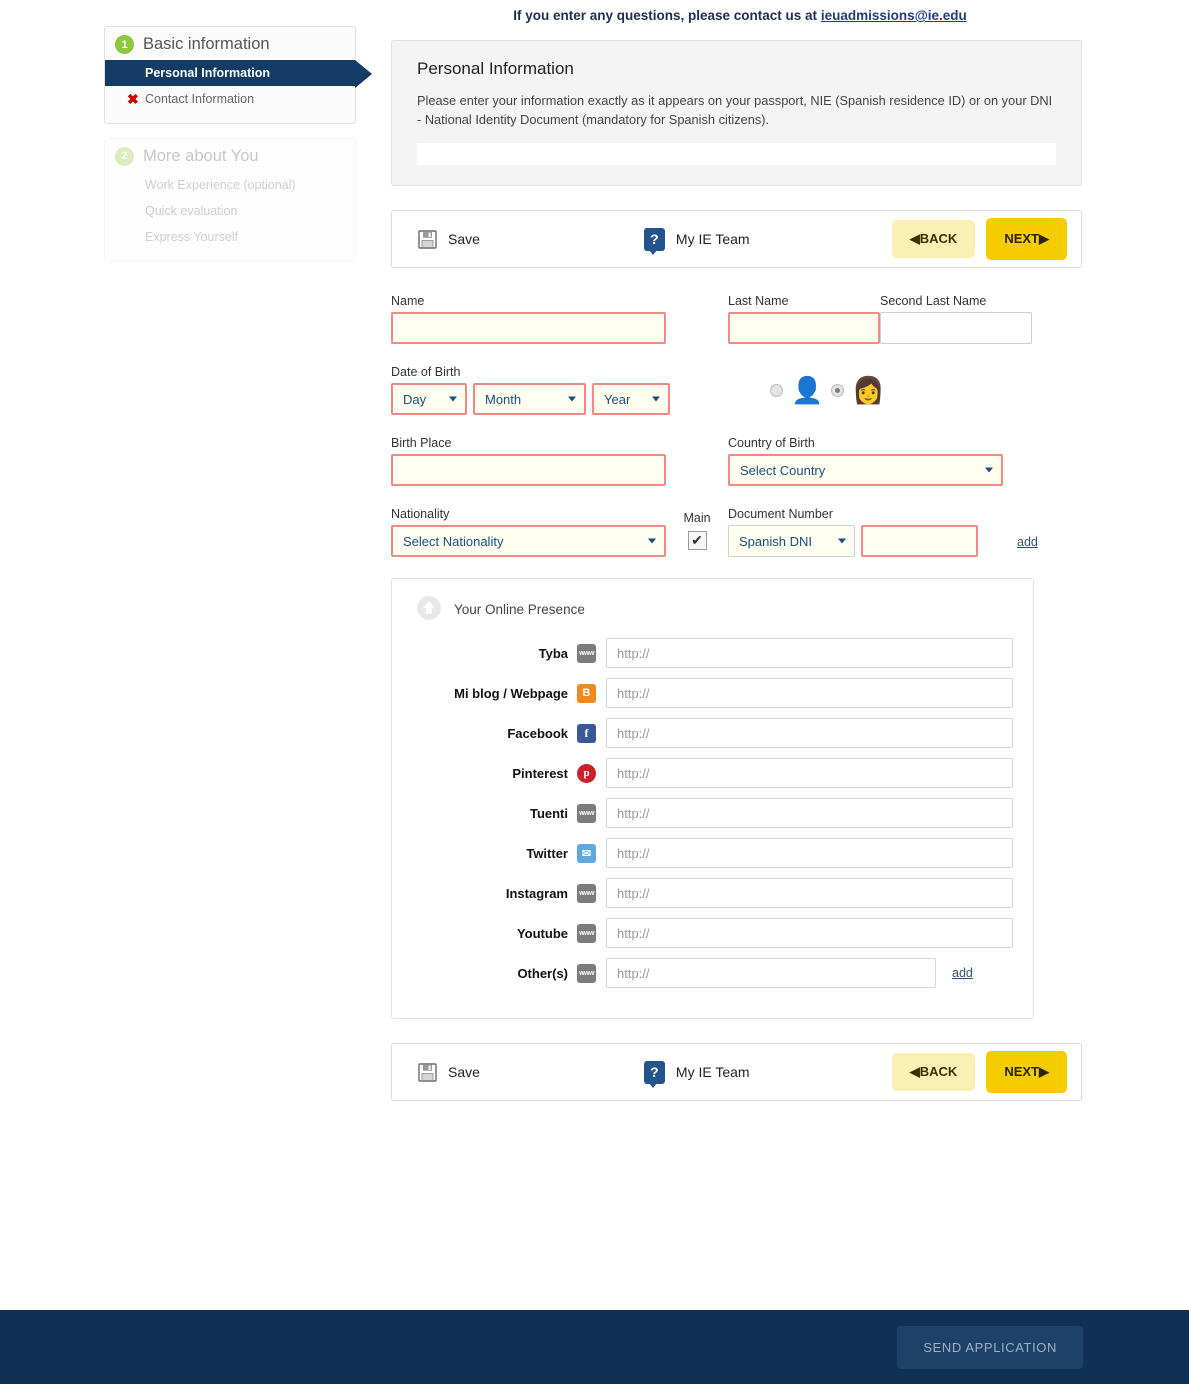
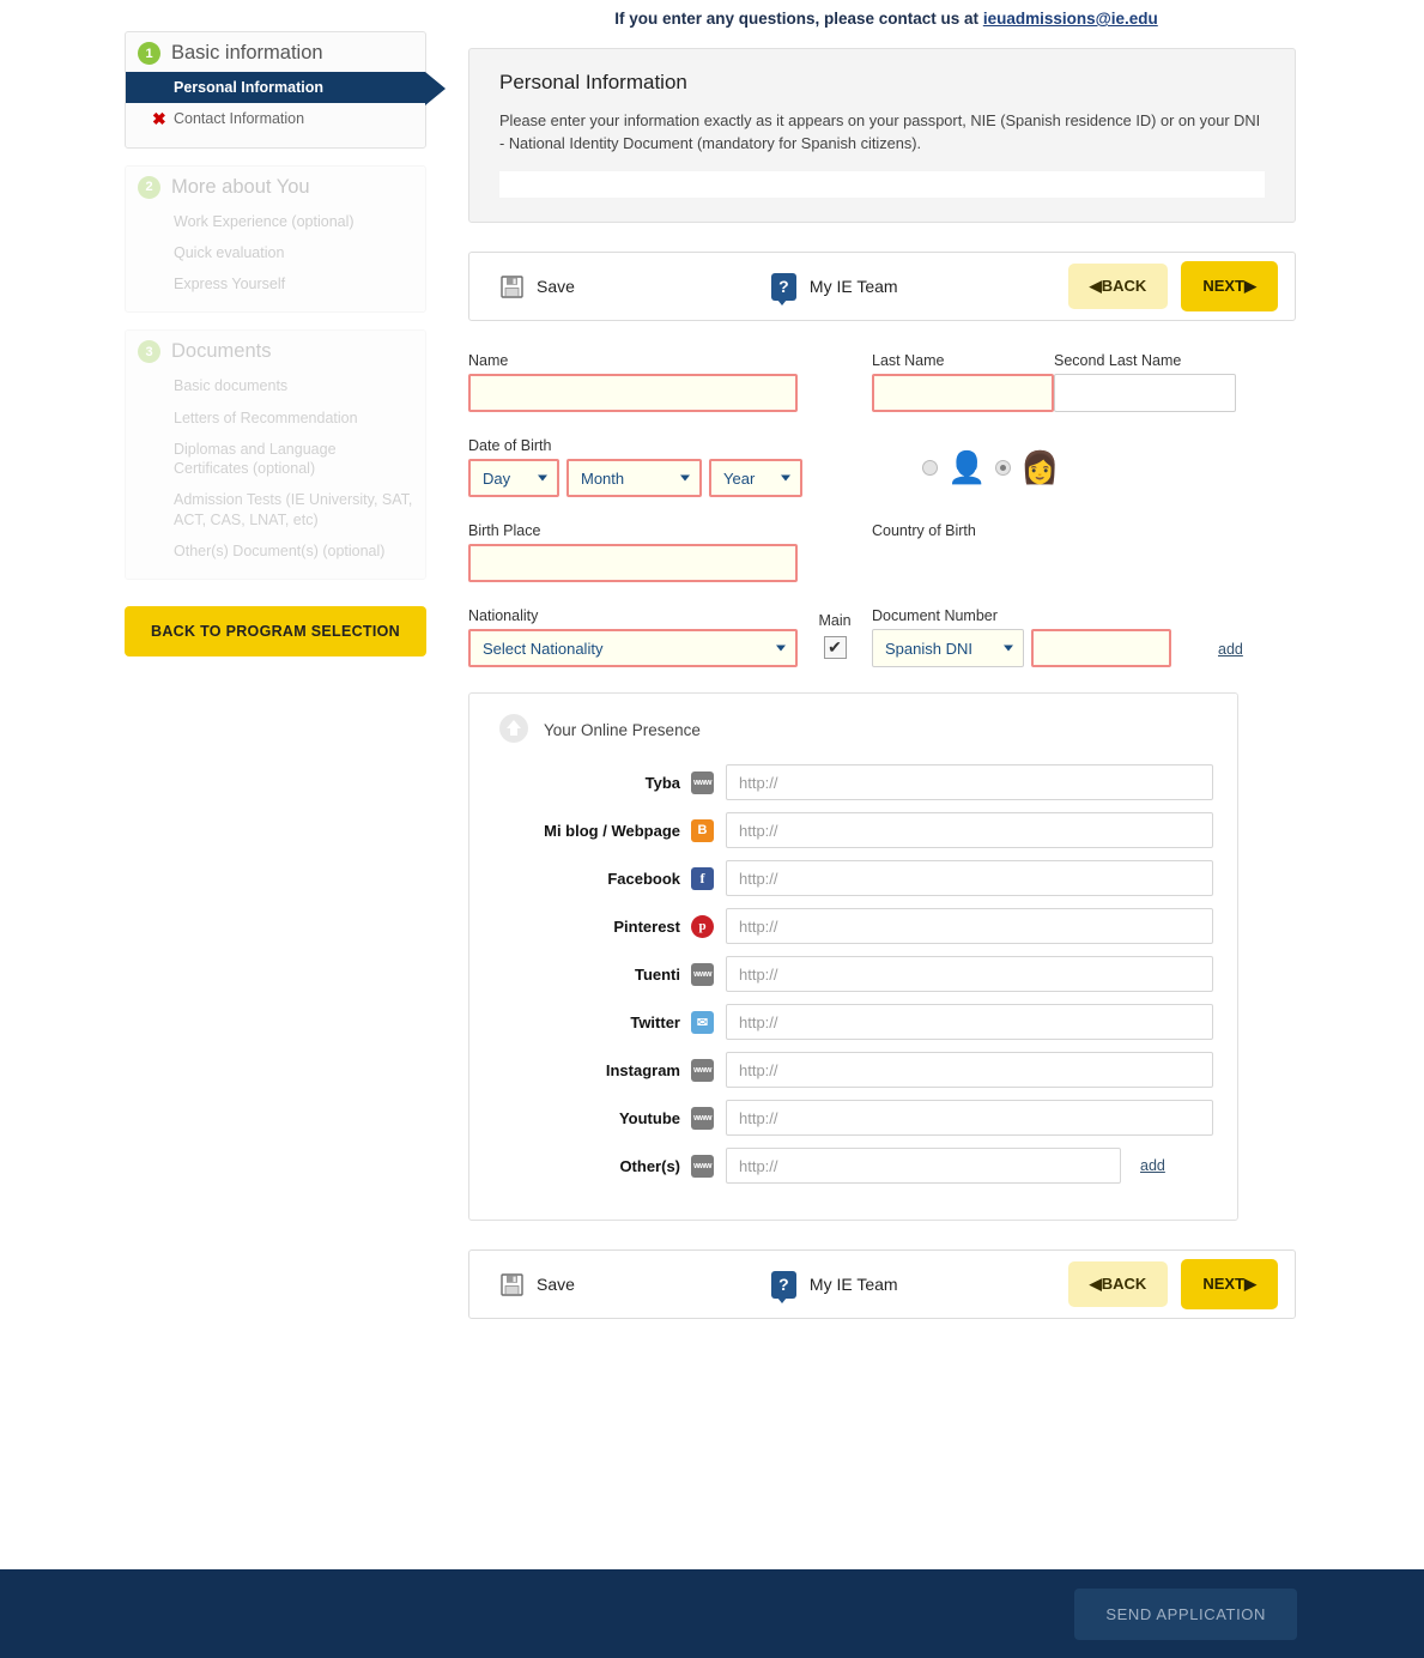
  If you enter any questions, please contact us at ieuadmissions@ie.edu
  1
  Basic information
  Personal Information
  ✖
  Contact Information
  2
  More about You
  Work Experience (optional)
  Quick evaluation
  Express Yourself
+ 3
+ Documents
+ Basic documents
+ Letters of Recommendation
+ Diplomas and Language Certificates (optional)
+ Admission Tests (IE University, SAT, ACT, CAS, LNAT, etc)
+ Other(s) Document(s) (optional)
+ BACK TO PROGRAM SELECTION
  Personal Information
  Please enter your information exactly as it appears on your passport, NIE (Spanish residence ID) or on your DNI - National Identity Document (mandatory for Spanish citizens).
  Save
  ?
  My IE Team
  ◀BACK
  NEXT▶
  Name
  Last Name
  Second Last Name
  Date of Birth
  Day
  Month
  Year
  👤
  👩
  Birth Place
  Country of Birth
- Select Country
  Nationality
  Select Nationality
  Main
  ✔
  Document Number
  Spanish DNI
  add
  Your Online Presence
  Tyba
  http://
  Mi blog / Webpage
  B
  http://
  Facebook
  f
  http://
  Pinterest
  p
  http://
  Tuenti
  http://
  Twitter
  ✉
  http://
  Instagram
  http://
  Youtube
  http://
  Other(s)
  http://
  add
  Save
  ?
  My IE Team
  ◀BACK
  NEXT▶
  SEND APPLICATION
